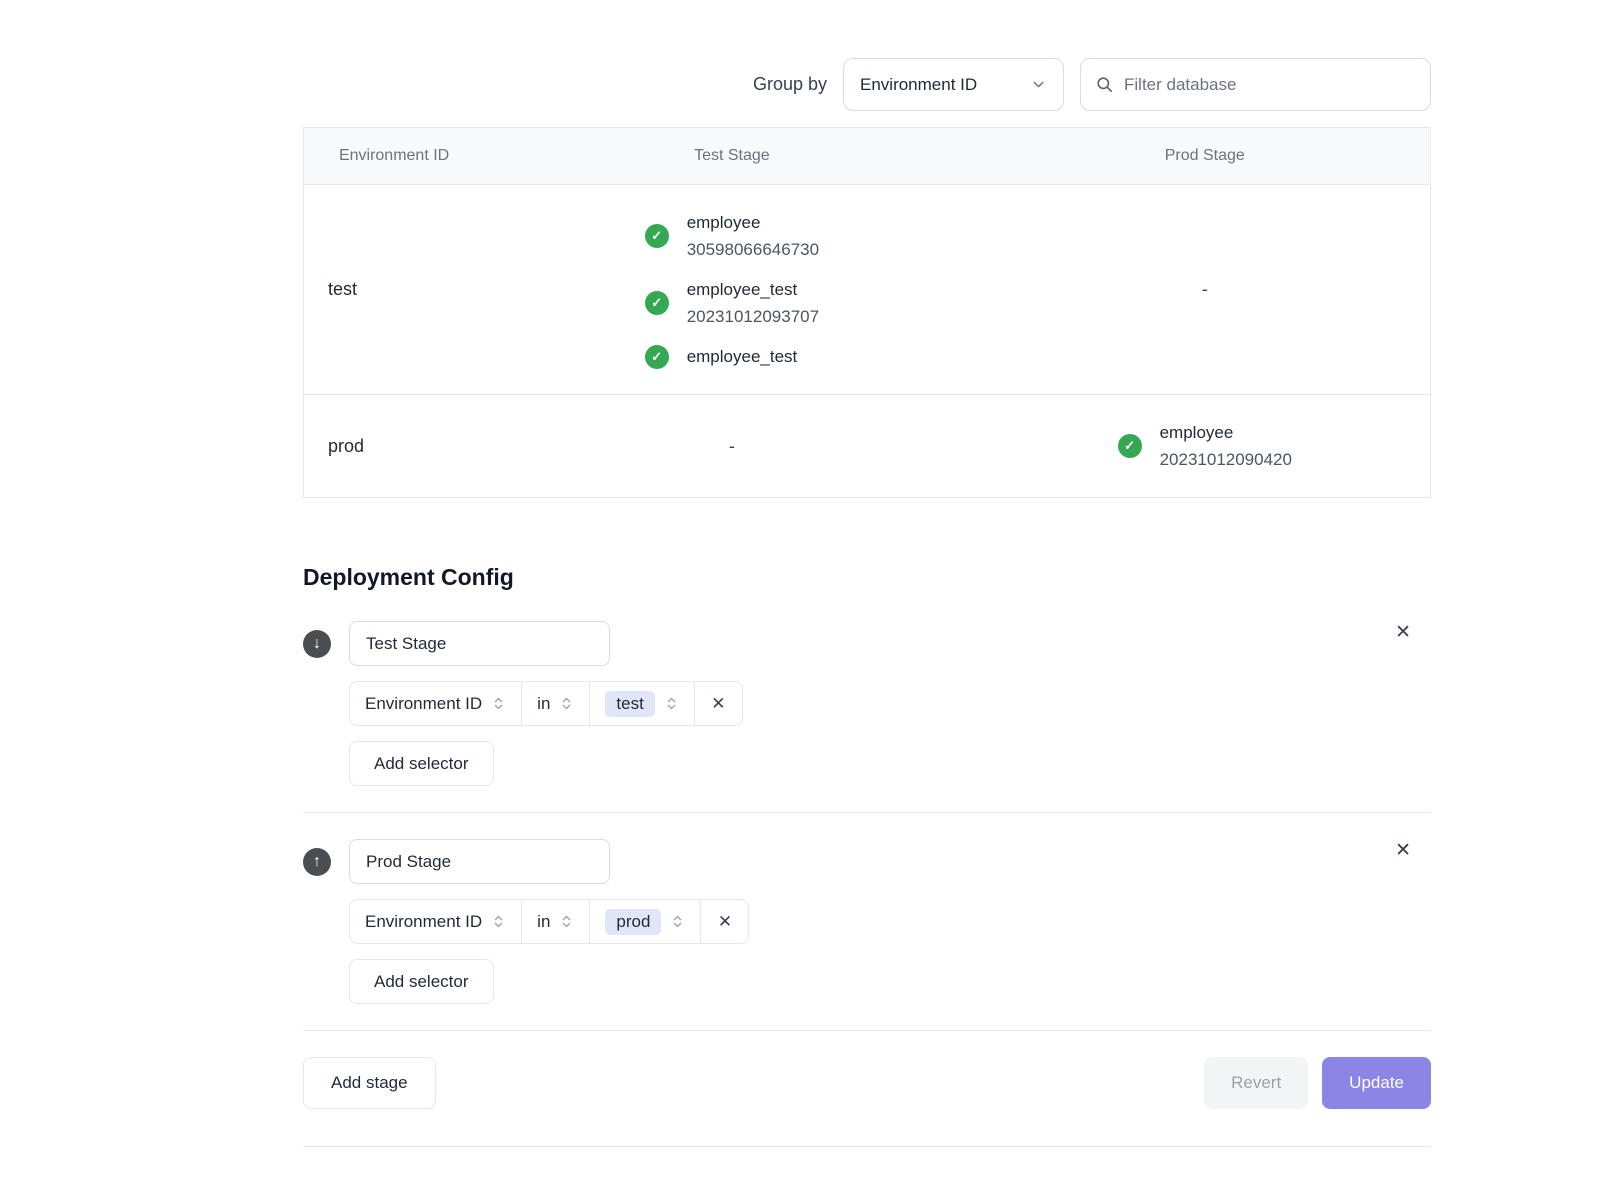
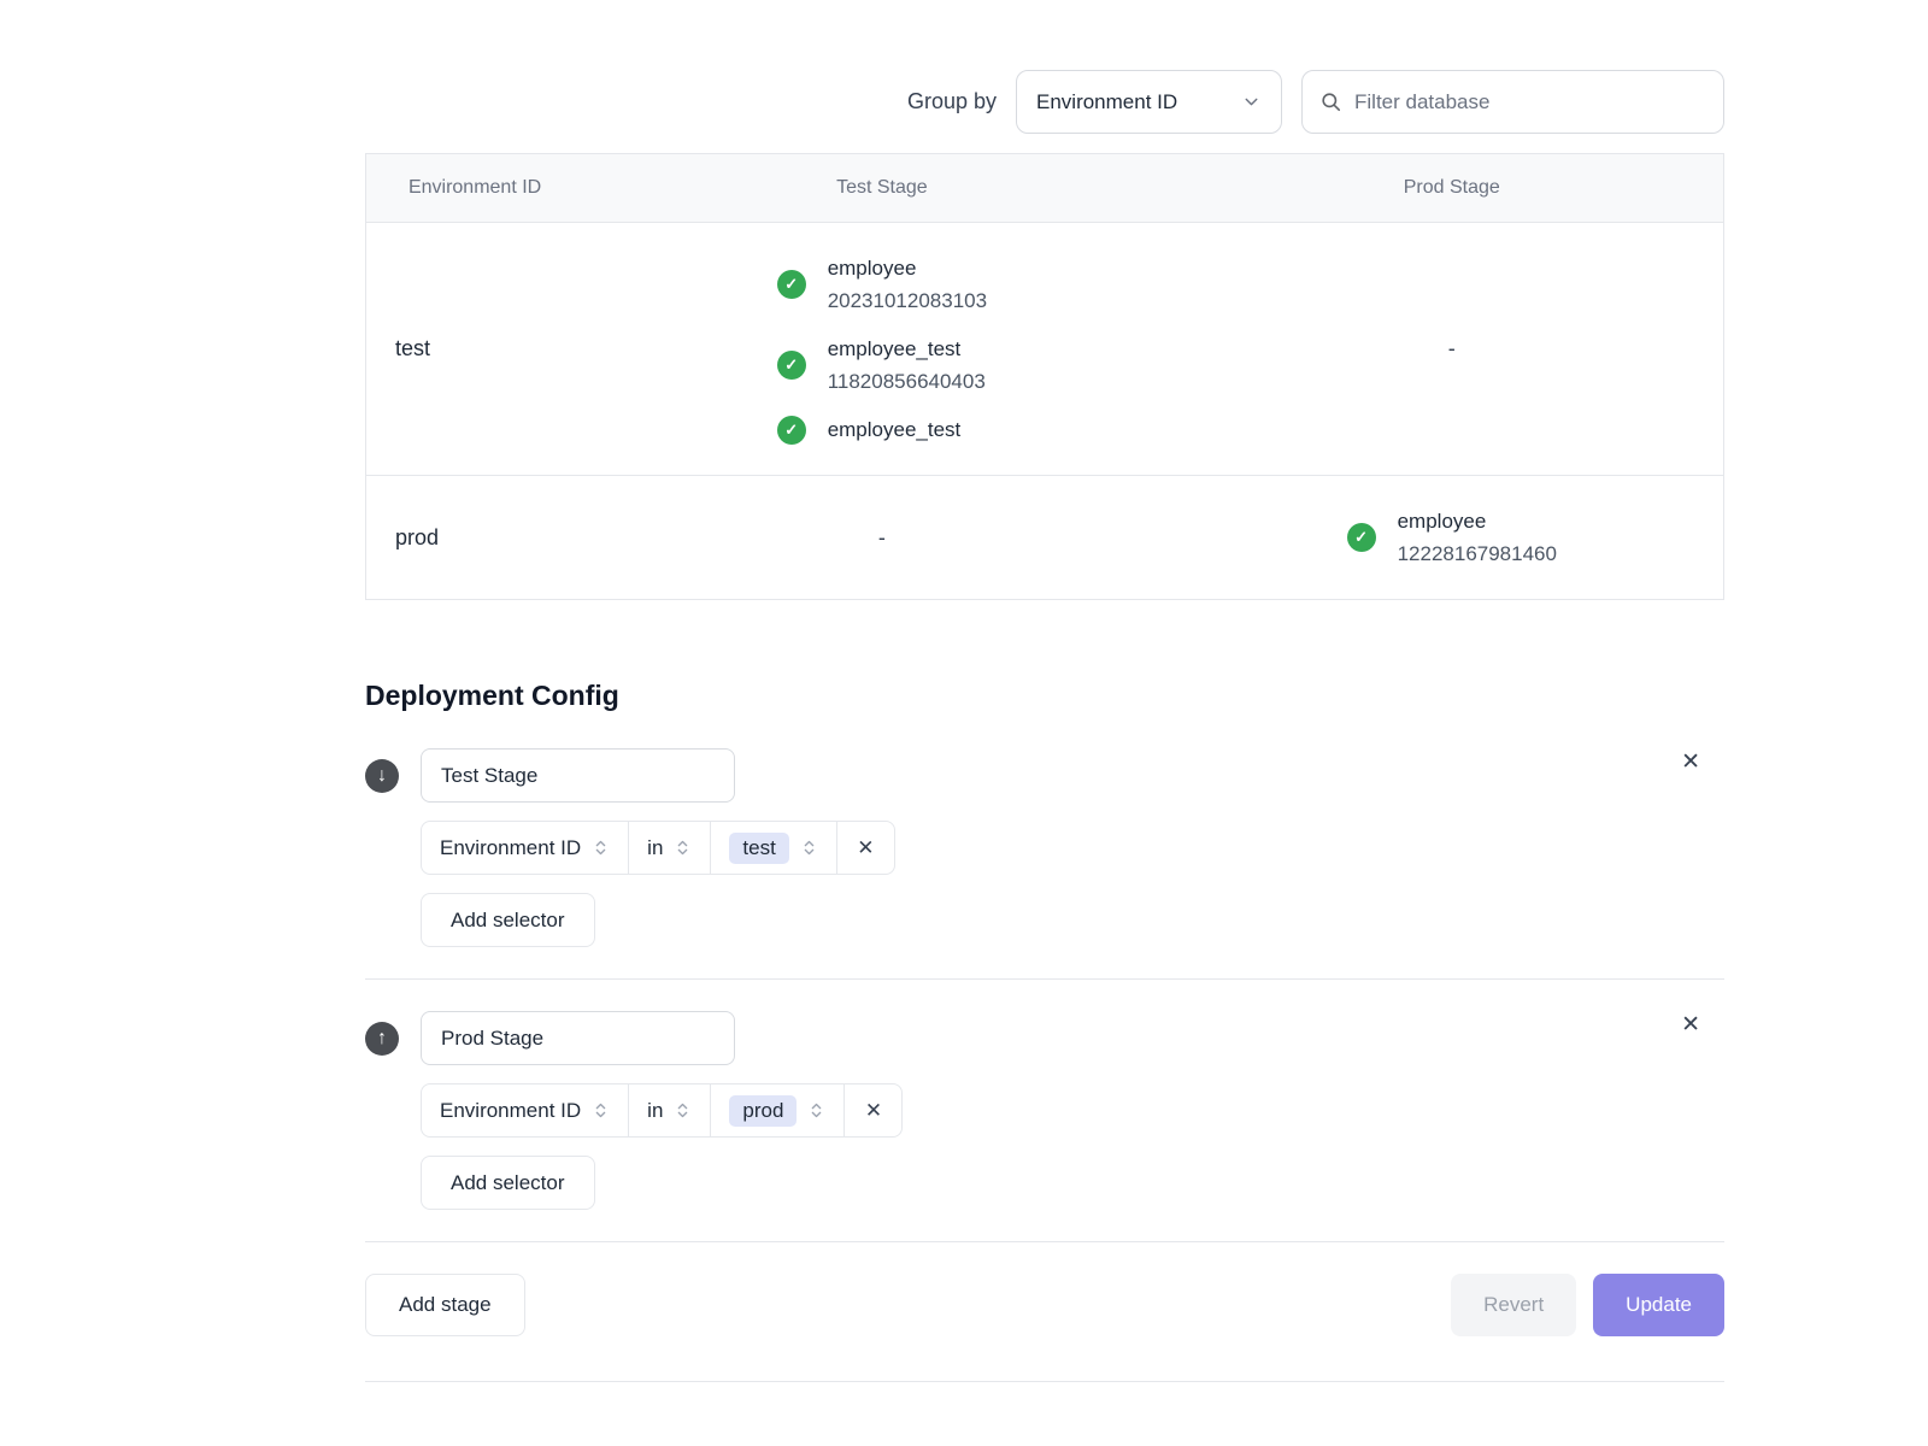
  Group by
  Environment ID
  Filter database
  Environment ID
  Test Stage
  Prod Stage
  test
  ✓
  employee
- 30598066646730
+ 20231012083103
  ✓
  employee_test
- 20231012093707
+ 11820856640403
  ✓
  employee_test
  -
  prod
  -
  ✓
  employee
- 20231012090420
+ 12228167981460
  Deployment Config
  ↓
  Test Stage
  ✕
  Environment ID
  in
  test
  ✕
  Add selector
  ↑
  Prod Stage
  ✕
  Environment ID
  in
  prod
  ✕
  Add selector
  Add stage
  Revert
  Update
